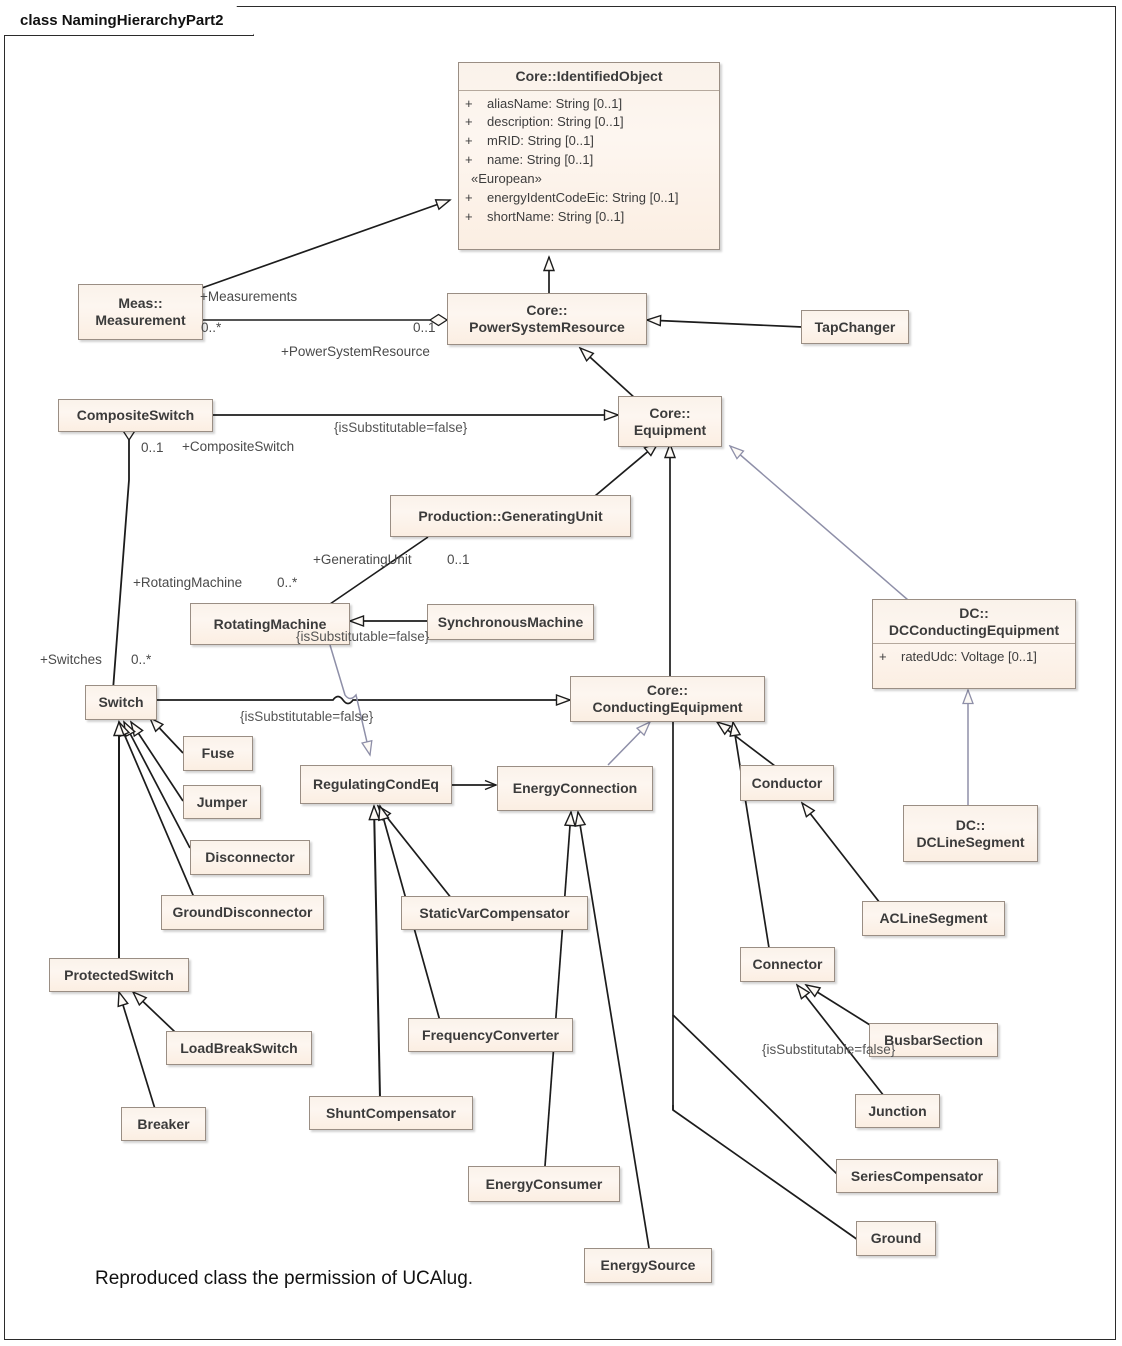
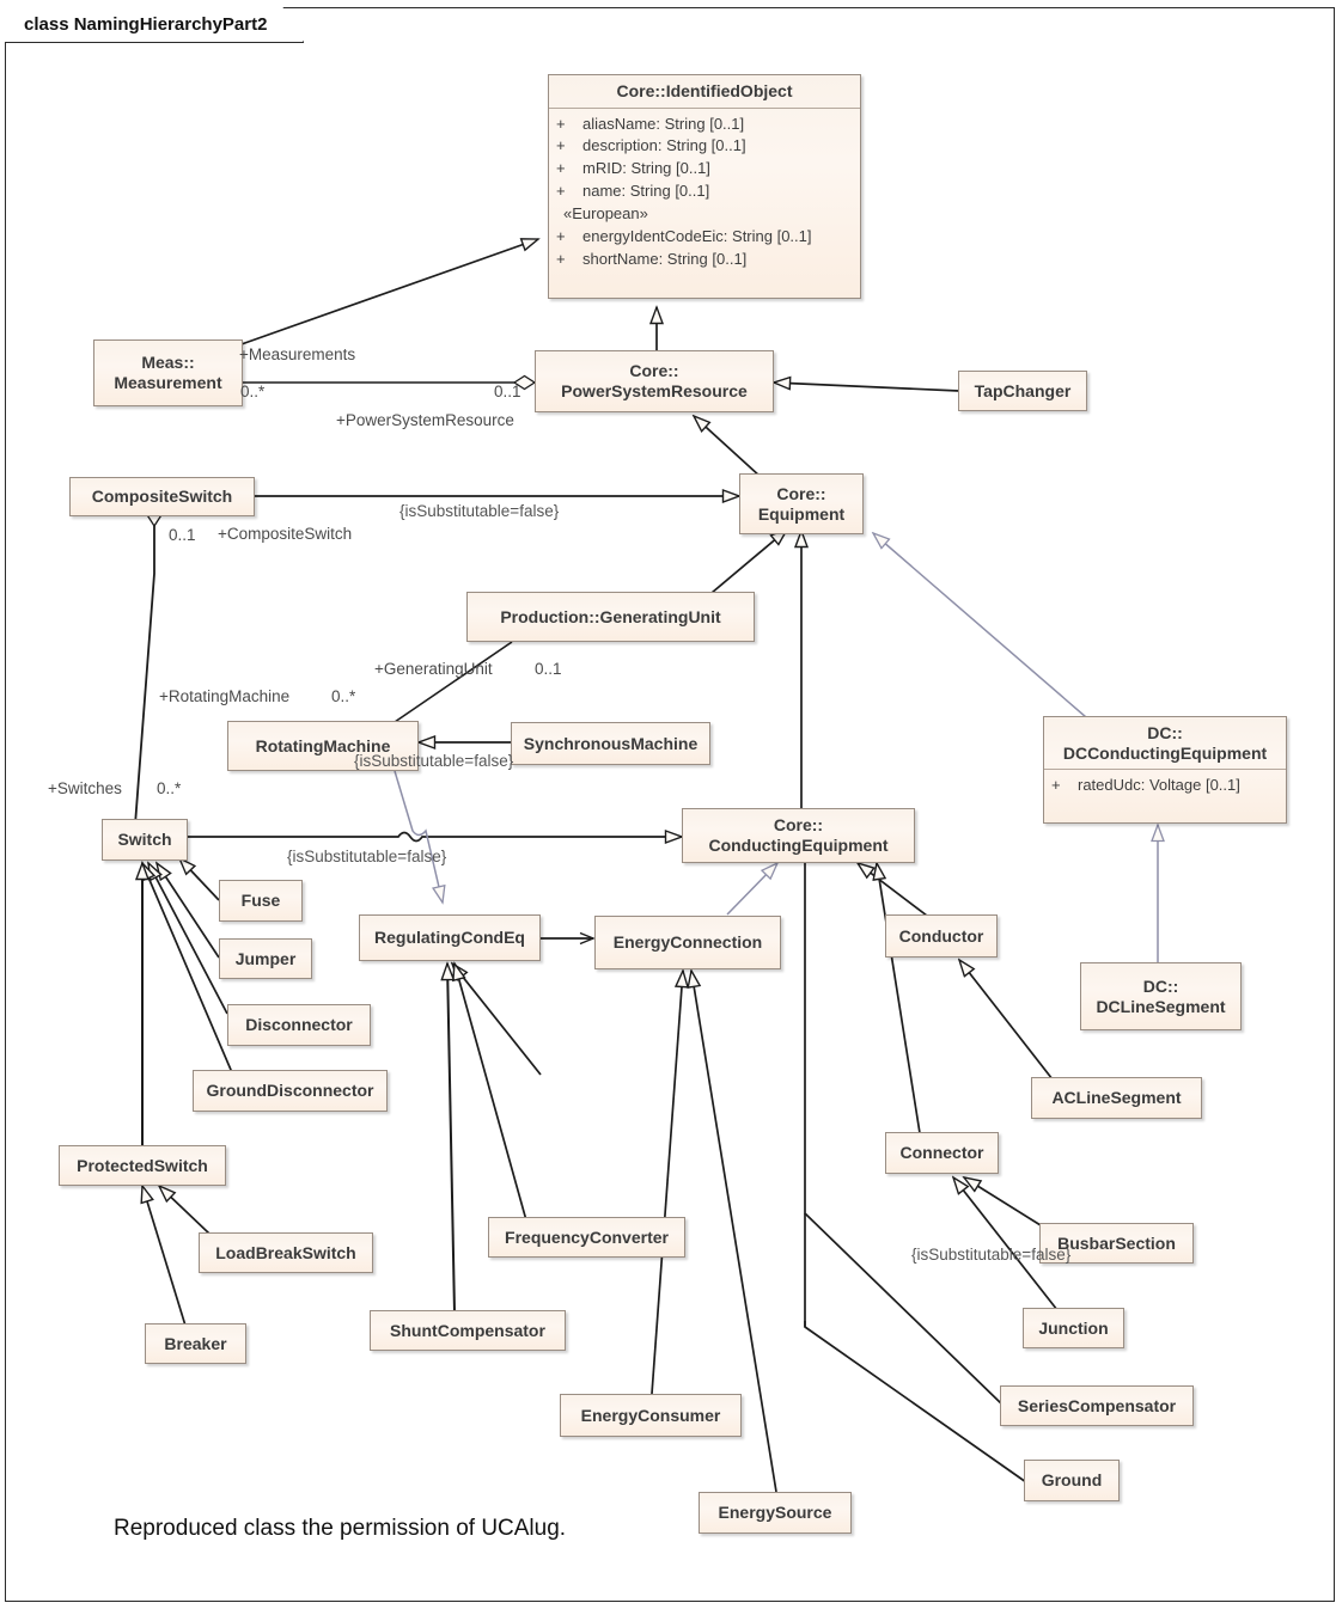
  class NamingHierarchyPart2
  Core::IdentifiedObject
  +
  aliasName: String [0..1]
  +
  description: String [0..1]
  +
  mRID: String [0..1]
  +
  name: String [0..1]
  «European»
  +
  energyIdentCodeEic: String [0..1]
  +
  shortName: String [0..1]
  Meas::
  Measurement
  Core::
  PowerSystemResource
  TapChanger
  CompositeSwitch
  Core::
  Equipment
  Production::GeneratingUnit
  RotatingMachine
  SynchronousMachine
  Core::
  ConductingEquipment
  DC::
  DCConductingEquipment
  +
  ratedUdc: Voltage [0..1]
  DC::
  DCLineSegment
  Switch
  Fuse
  Jumper
  Disconnector
  GroundDisconnector
  ProtectedSwitch
  LoadBreakSwitch
  Breaker
  RegulatingCondEq
  EnergyConnection
  Conductor
- StaticVarCompensator
  FrequencyConverter
  ShuntCompensator
  ACLineSegment
  Connector
  BusbarSection
  Junction
  SeriesCompensator
  EnergyConsumer
  EnergySource
  Ground
  +Measurements
  0..*
  0..1
  +PowerSystemResource
  {isSubstitutable=false}
  0..1
  +CompositeSwitch
  +GeneratingUnit
  0..1
  +RotatingMachine
  0..*
  {isSubstitutable=false}
  +Switches
  0..*
  {isSubstitutable=false}
  {isSubstitutable=false}
  Reproduced class the permission of UCAlug.
